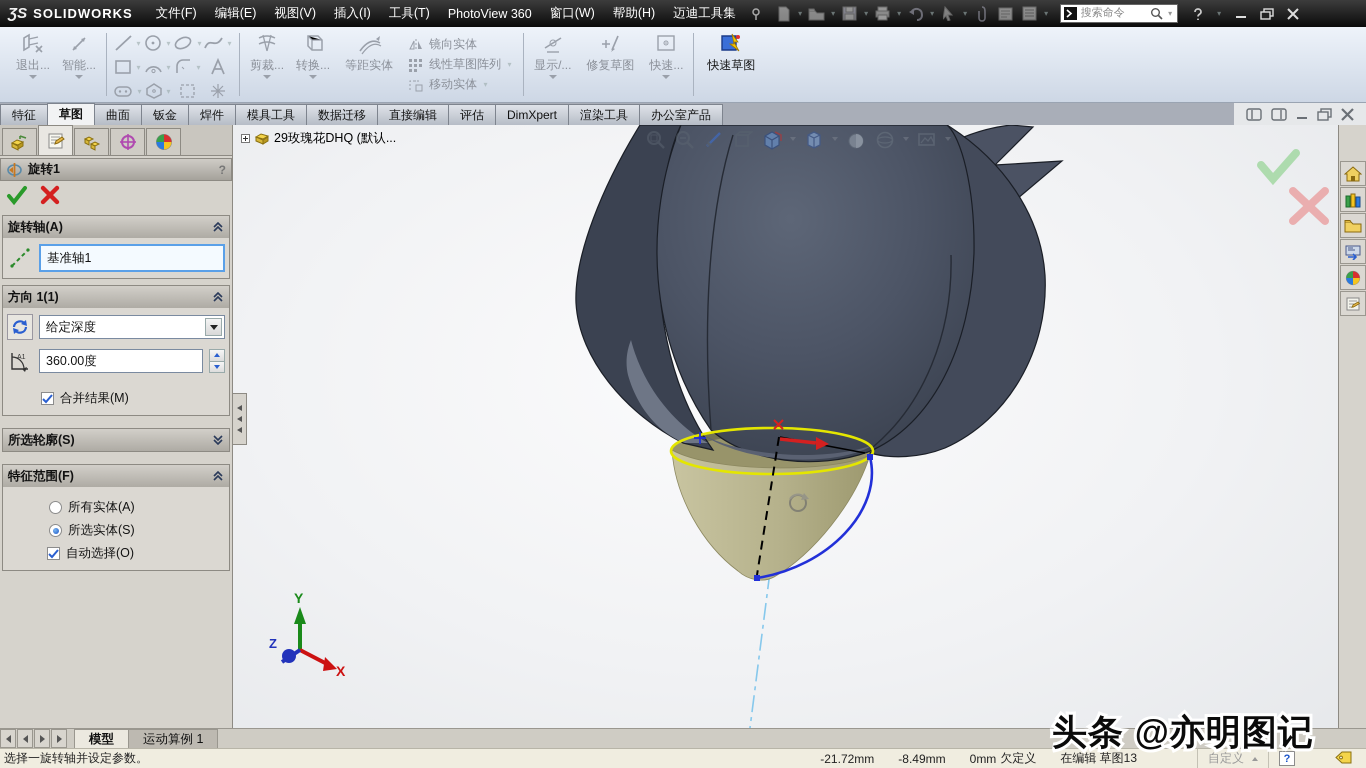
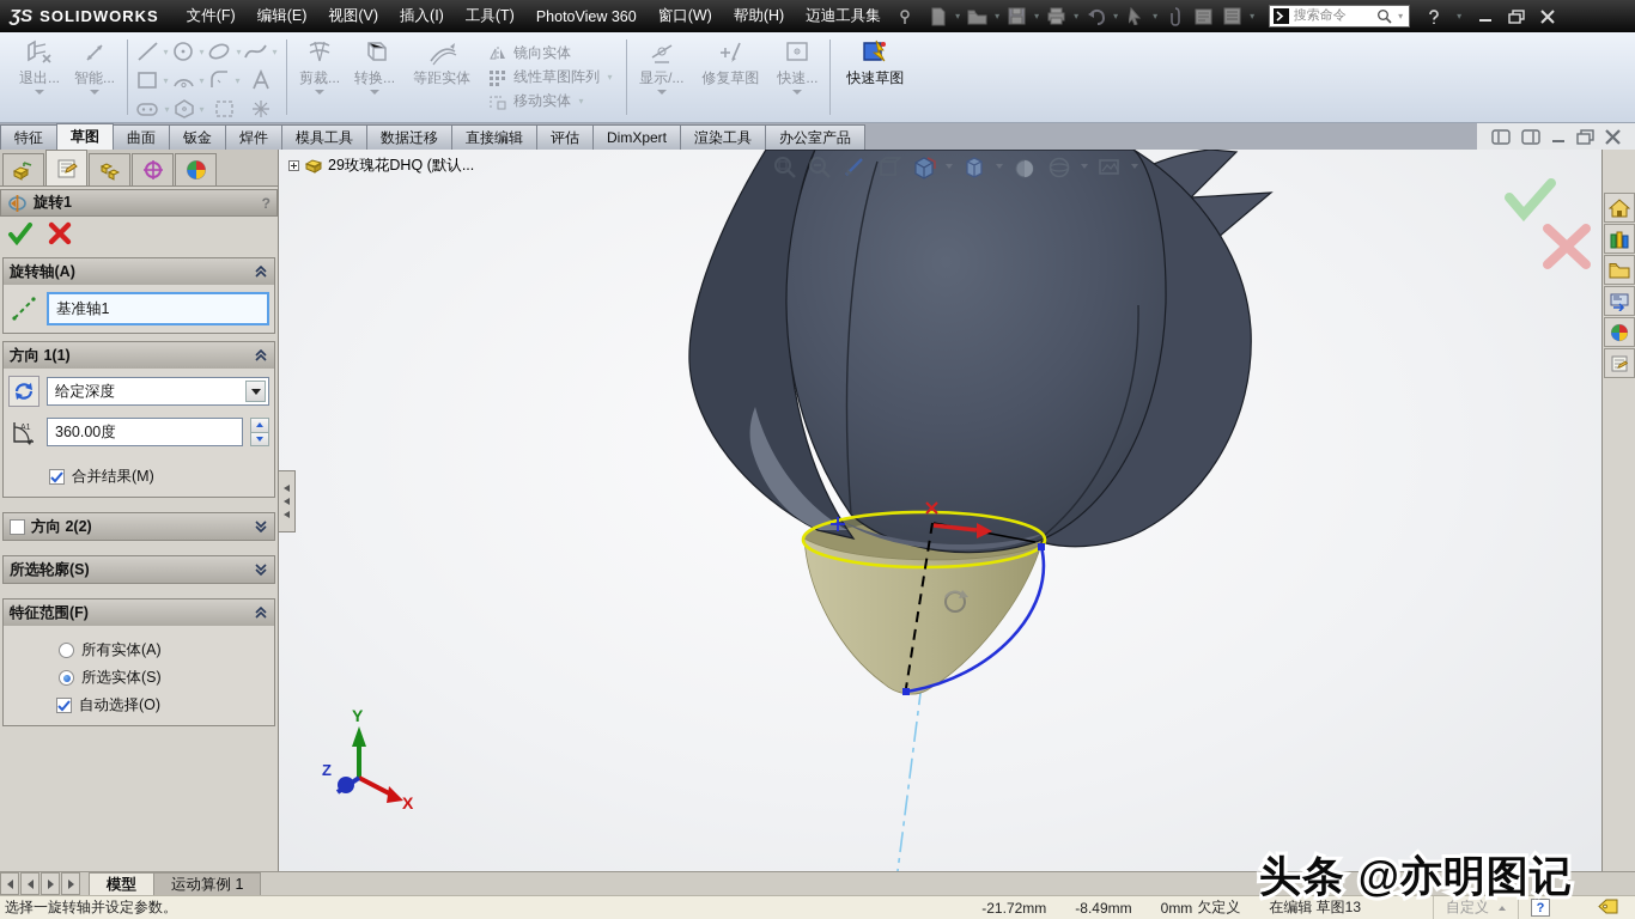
  ƷS
  SOLIDWORKS
  文件(F)
  编辑(E)
  视图(V)
  插入(I)
  工具(T)
  PhotoView 360
  窗口(W)
  帮助(H)
  迈迪工具集
  ▾
  ▾
  ▾
  ▾
  ▾
  ▾
  ▾
  搜索命令
  ▾
  ▾
  退出...
  智能...
  ▾
  ▾
  ▾
  ▾
  ▾
  ▾
  ▾
  ▾
  ▾
  剪裁...
  转换...
  等距实体
  镜向实体
  线性草图阵列
  ▾
  移动实体
  ▾
  显示/...
  修复草图
  快速...
  快速草图
  特征
  草图
  曲面
  钣金
  焊件
  模具工具
  数据迁移
  直接编辑
  评估
  DimXpert
  渲染工具
  办公室产品
  Y
  X
  Z
  29玫瑰花DHQ (默认...
  旋转1
  ?
  旋转轴(A)
  基准轴1
  方向 1(1)
  给定深度
  360.00度
  合并结果(M)
+ 方向 2(2)
  所选轮廓(S)
  特征范围(F)
  所有实体(A)
  所选实体(S)
  自动选择(O)
  模型
  运动算例 1
  选择一旋转轴并设定参数。
  -21.72mm
  -8.49mm
  0mm
  欠定义
  在编辑 草图13
  自定义
  ?
  头条 @亦明图记
